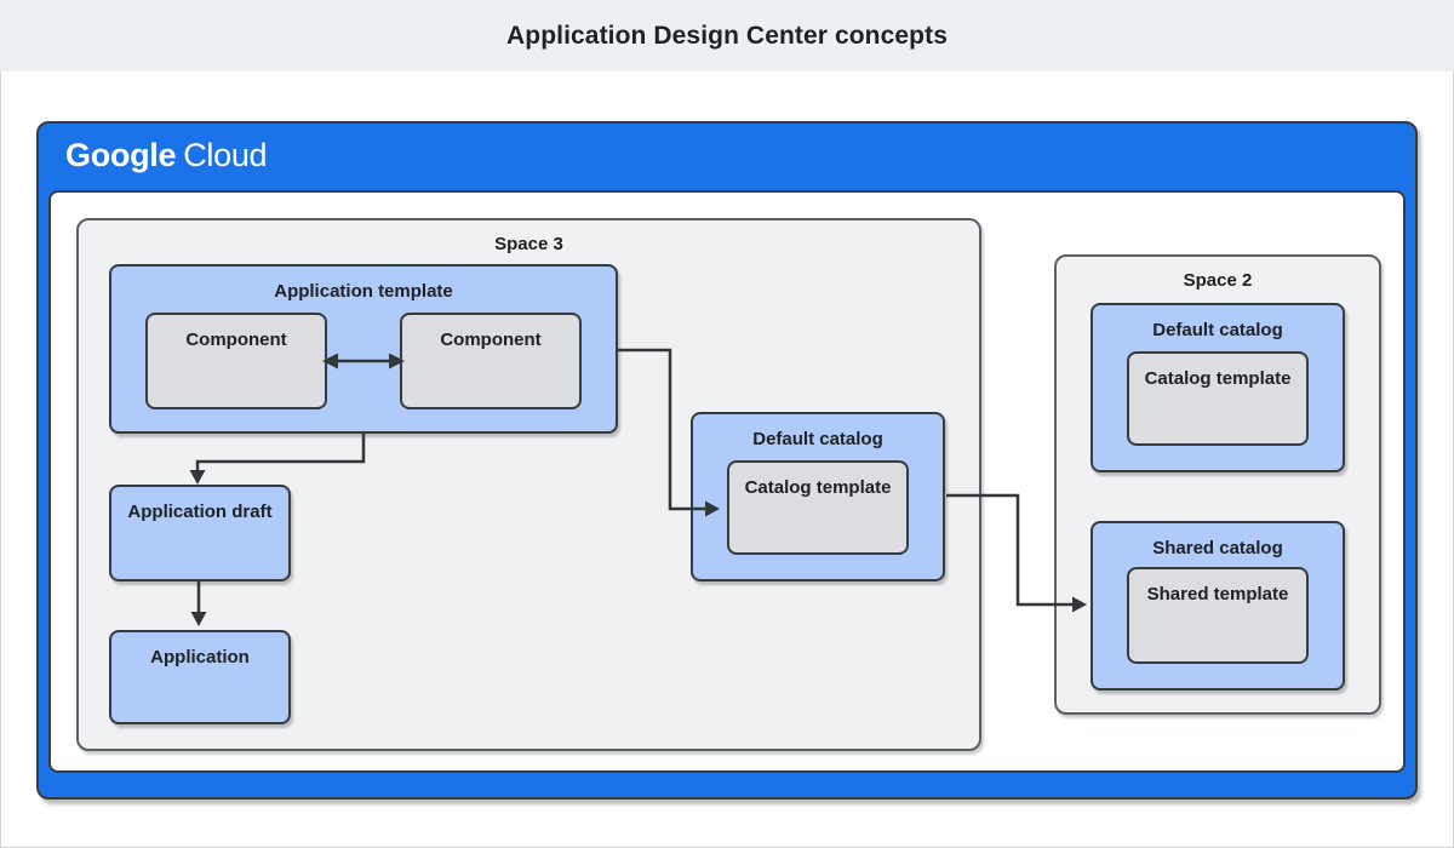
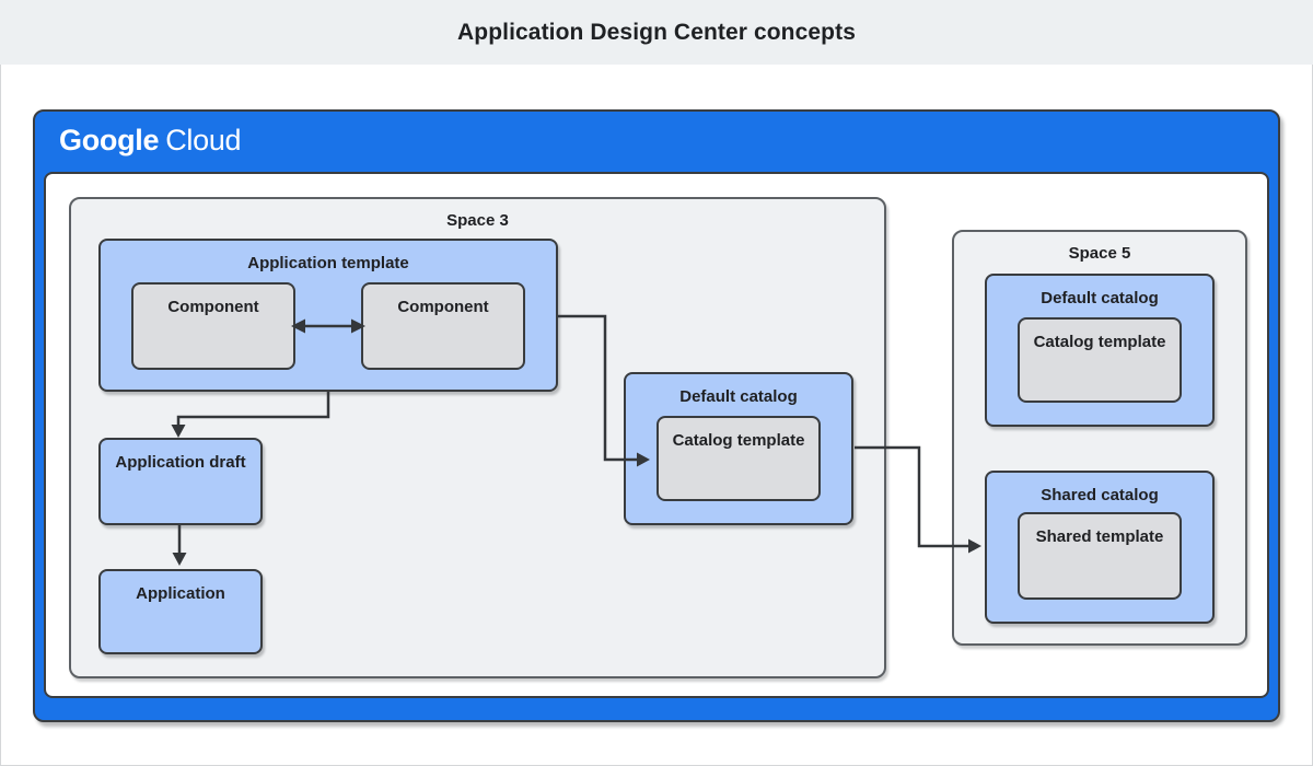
  Application Design Center concepts
  Google Cloud
  Space 3
  Application template
  Component
  Component
  Application draft
  Application
  Default catalog
  Catalog template
- Space 2
+ Space 5
  Default catalog
  Catalog template
  Shared catalog
  Shared template
